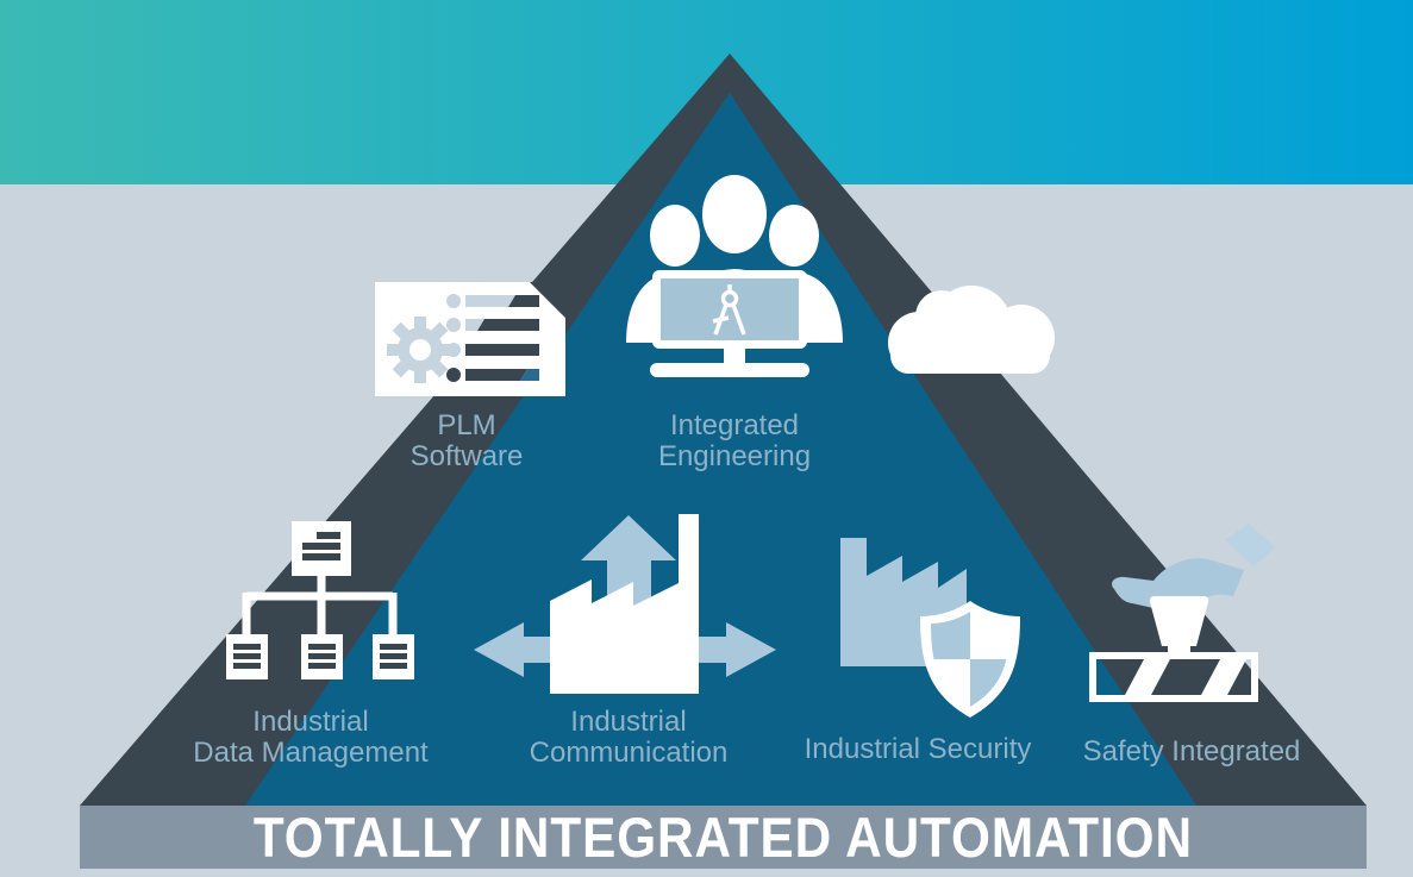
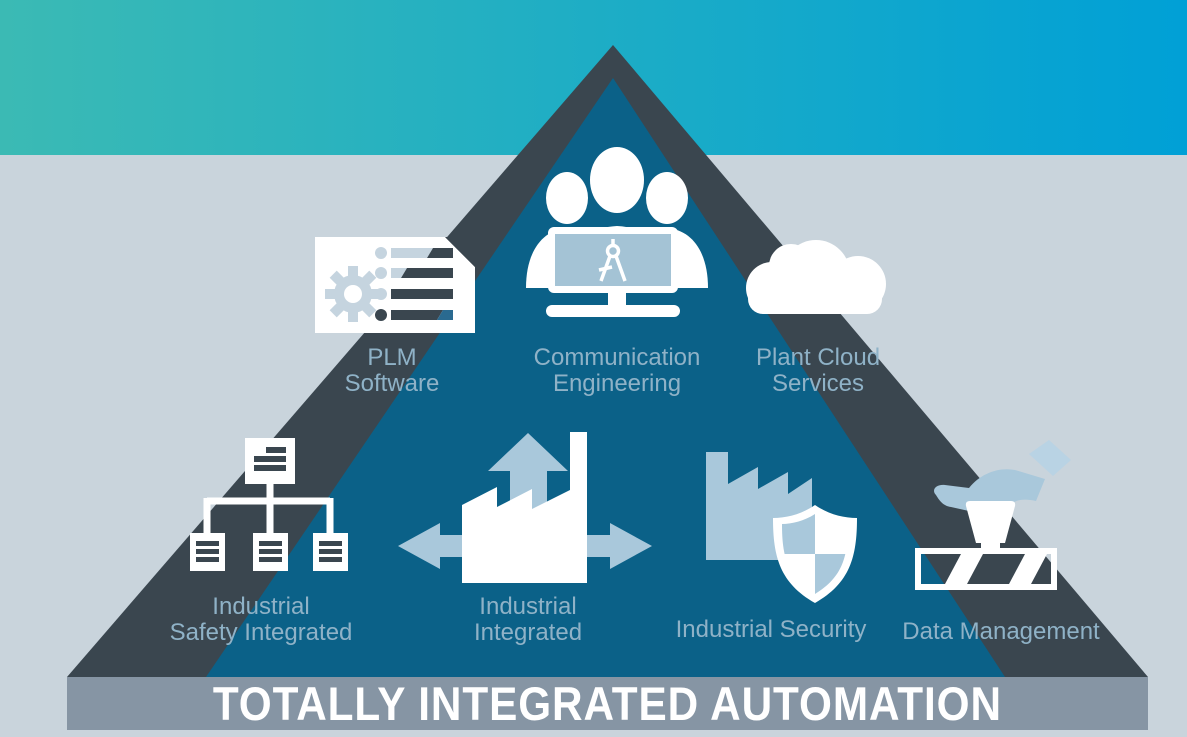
  PLM
  Software
- Integrated
+ Communication
  Engineering
+ Plant Cloud
+ Services
  Industrial
- Data Management
+ Safety Integrated
  Industrial
- Communication
+ Integrated
  Industrial Security
- Safety Integrated
+ Data Management
  TOTALLY INTEGRATED AUTOMATION
